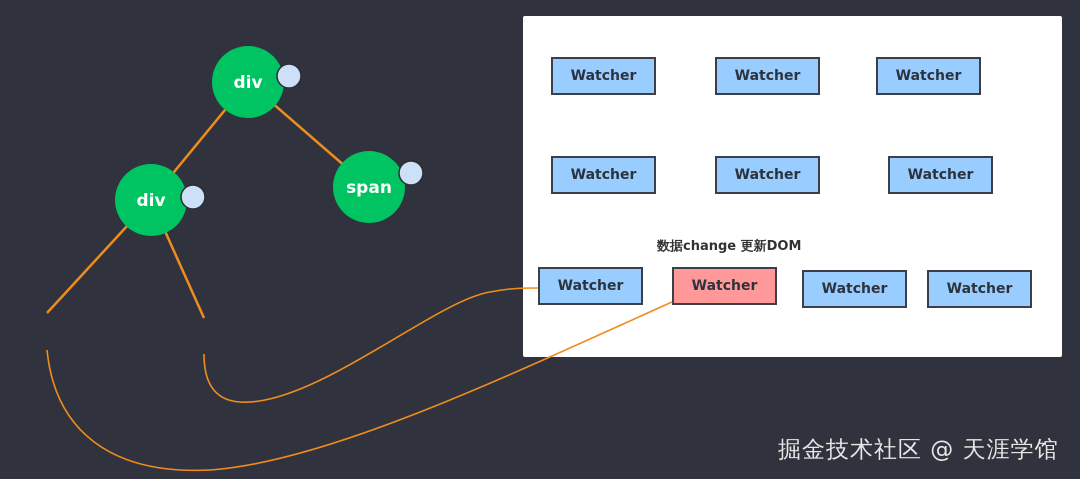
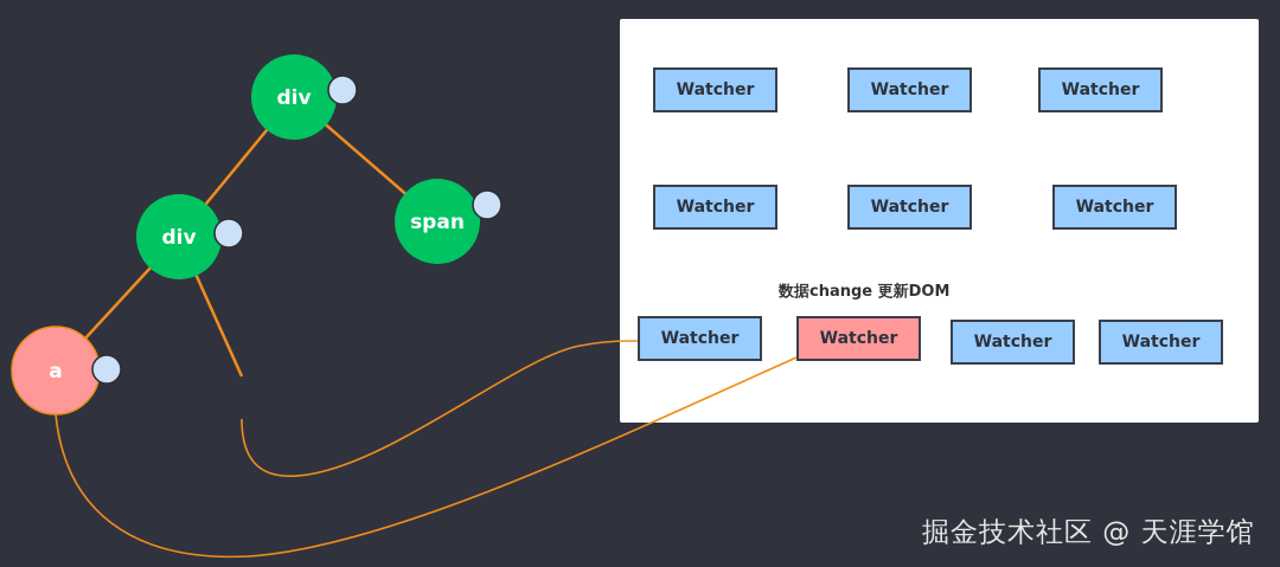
  div
  div
  span
+ a
  Watcher
  Watcher
  Watcher
  Watcher
  Watcher
  Watcher
  Watcher
  Watcher
  Watcher
  Watcher
  数据change 更新DOM
  掘金技术社区 @ 天涯学馆
